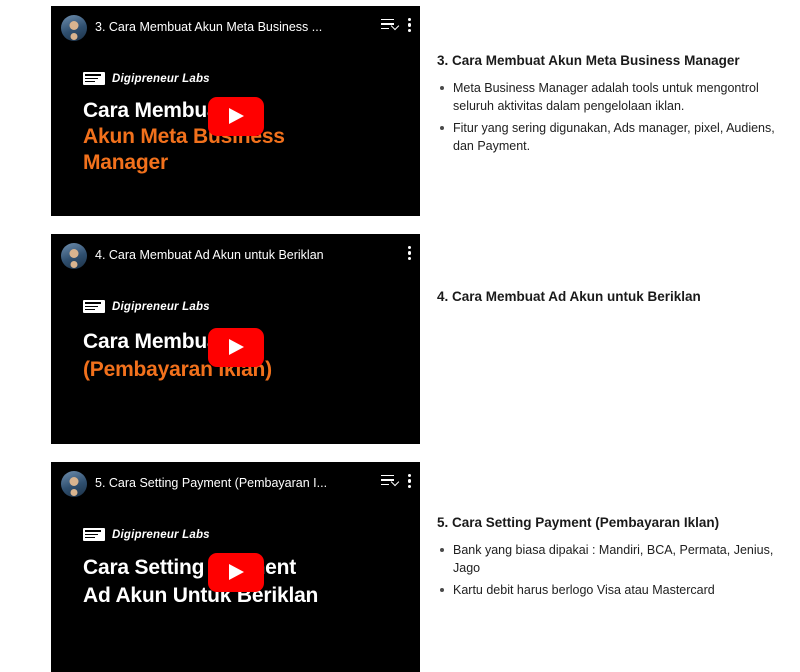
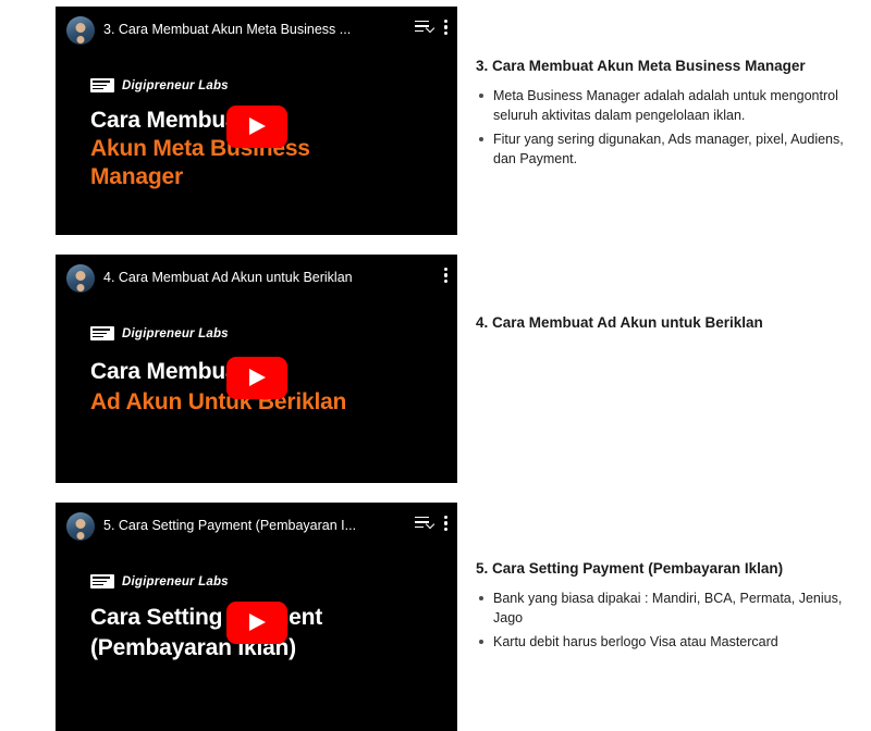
  3. Cara Membuat Akun Meta Business ...
  Digipreneur Labs
  Cara Membu
  Akun Meta Business
  Manager
  3. Cara Membuat Akun Meta Business Manager
- Meta Business Manager adalah tools untuk mengontrol seluruh aktivitas dalam pengelolaan iklan.
+ Meta Business Manager adalah adalah untuk mengontrol seluruh aktivitas dalam pengelolaan iklan.
  Fitur yang sering digunakan, Ads manager, pixel, Audiens, dan Payment.
  4. Cara Membuat Ad Akun untuk Beriklan
  Digipreneur Labs
  Cara Membu
- (Pembayaran Iklan)
+ Ad Akun Untuk Beriklan
  4. Cara Membuat Ad Akun untuk Beriklan
  5. Cara Setting Payment (Pembayaran I...
  Digipreneur Labs
  Cara Settingent
- Ad Akun Untuk Beriklan
+ (Pembayaran Iklan)
  5. Cara Setting Payment (Pembayaran Iklan)
  Bank yang biasa dipakai : Mandiri, BCA, Permata, Jenius, Jago
  Kartu debit harus berlogo Visa atau Mastercard
